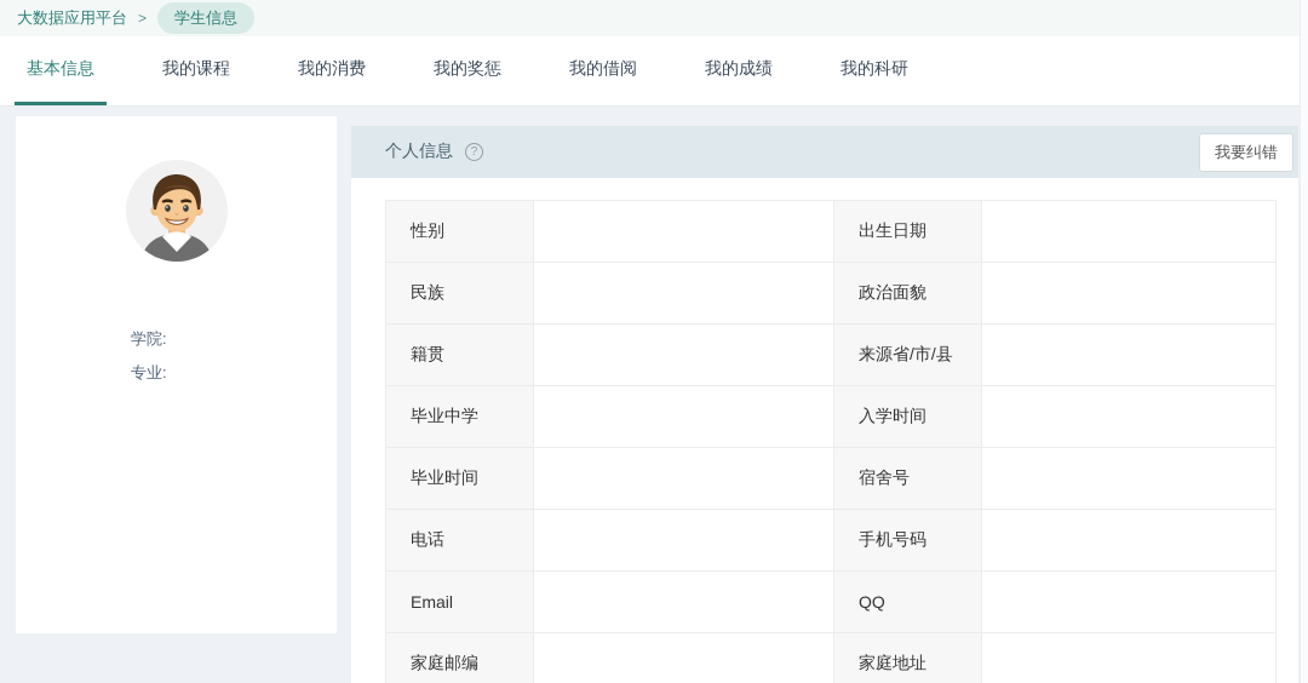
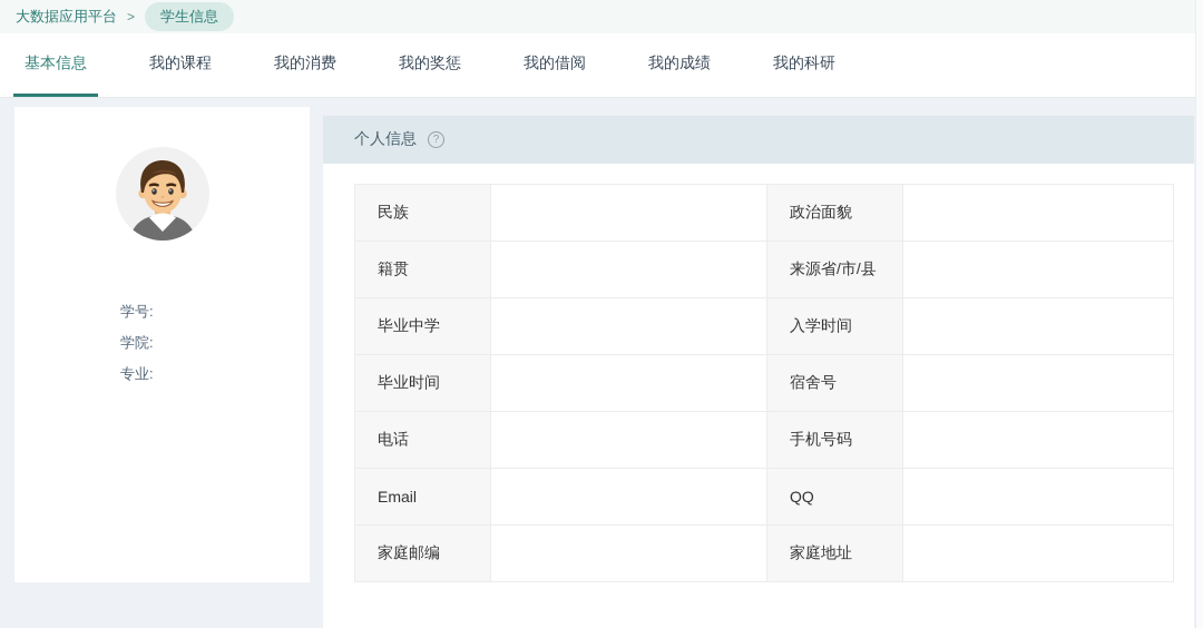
  大数据应用平台
  >
  学生信息
  基本信息
  我的课程
  我的消费
  我的奖惩
  我的借阅
  我的成绩
  我的科研
+ 学号:
  学院:
  专业:
  个人信息
  ?
- 我要纠错
- 性别		出生日期
  民族		政治面貌
  籍贯		来源省/市/县
  毕业中学		入学时间
  毕业时间		宿舍号
  电话		手机号码
  Email		QQ
  家庭邮编		家庭地址
